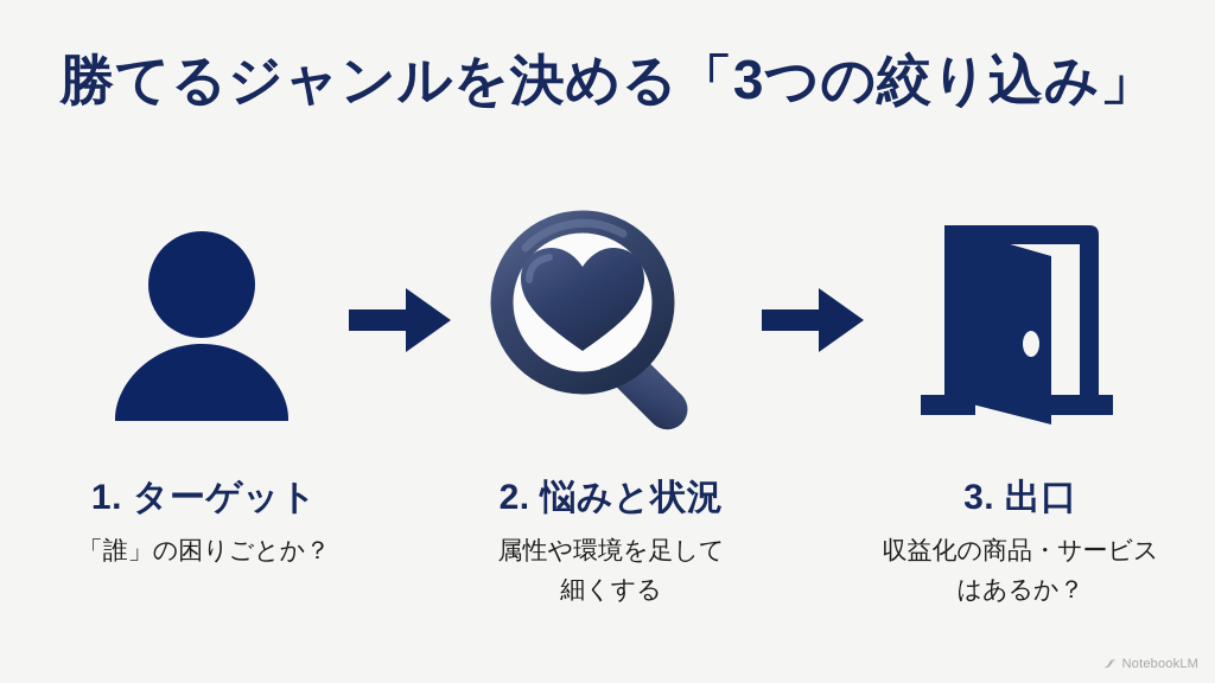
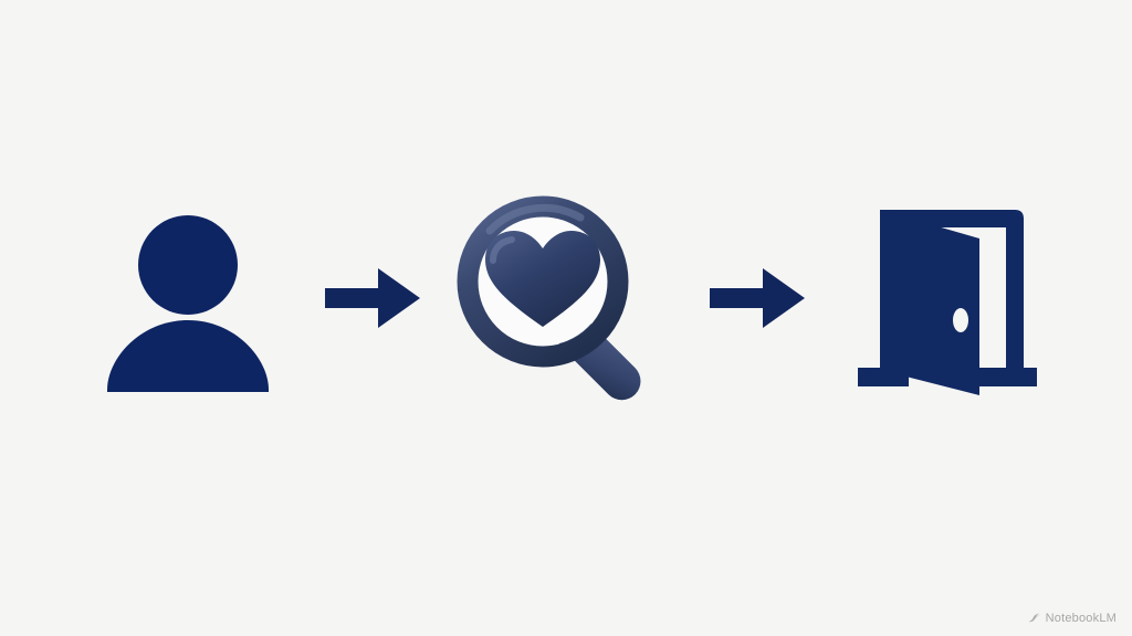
- 勝てるジャンルを決める「3つの絞り込み」
- 1. ターゲット
- 「誰」の困りごとか？
- 2. 悩みと状況
- 属性や環境を足して
- 細くする
- 3. 出口
- 収益化の商品・サービス
- はあるか？
  NotebookLM
